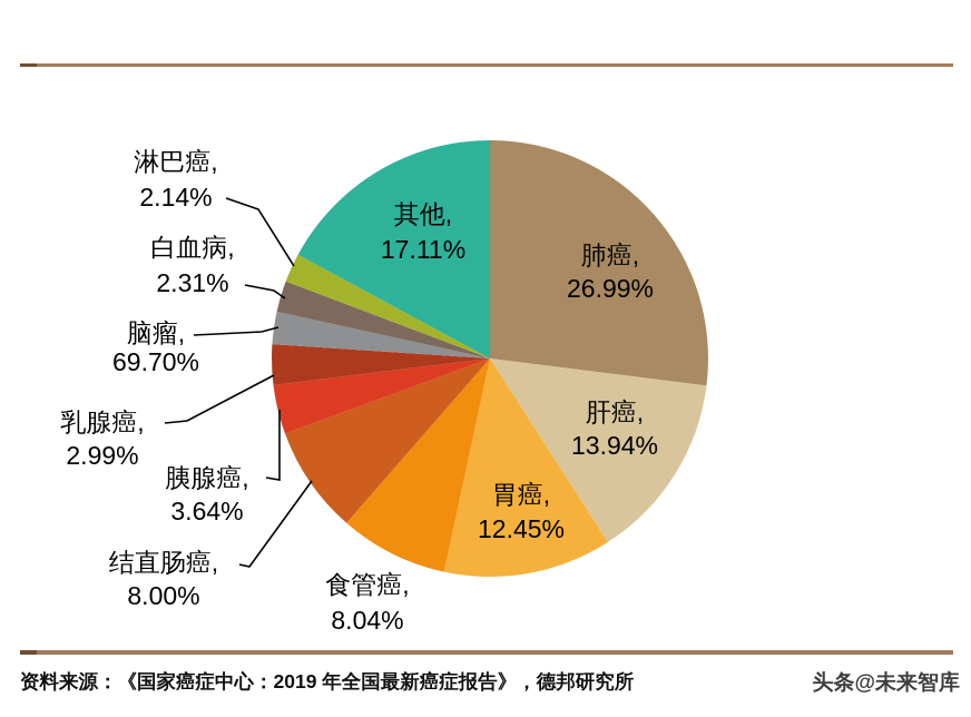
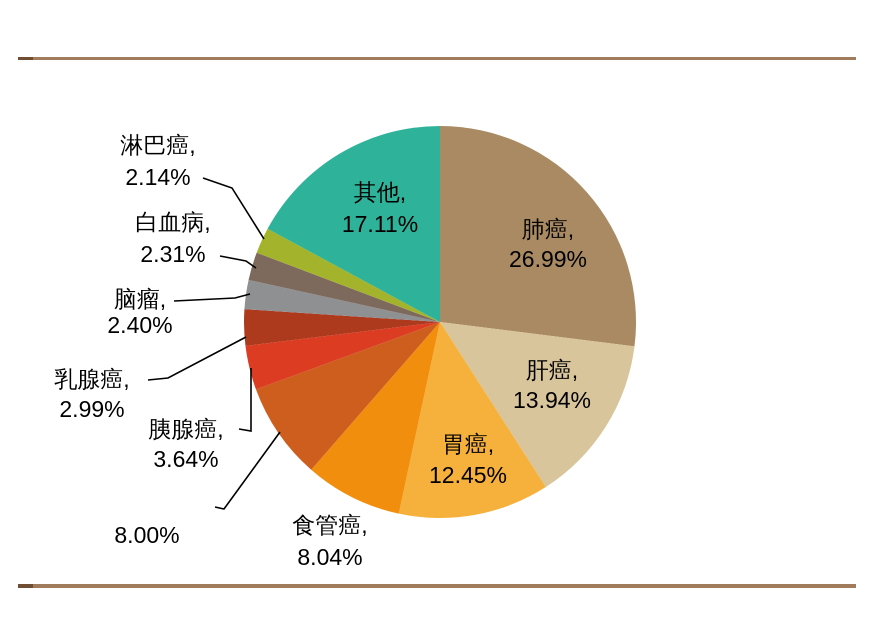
  肺癌,
  26.99%
  肝癌,
  13.94%
  胃癌,
  12.45%
  食管癌,
  8.04%
- 结直肠癌,
  8.00%
  胰腺癌,
  3.64%
  乳腺癌,
  2.99%
  脑瘤,
- 69.70%
+ 2.40%
  白血病,
  2.31%
  淋巴癌,
  2.14%
  其他,
  17.11%
- 资料来源：《国家癌症中心：2019 年全国最新癌症报告》，德邦研究所
- 头条@未来智库
